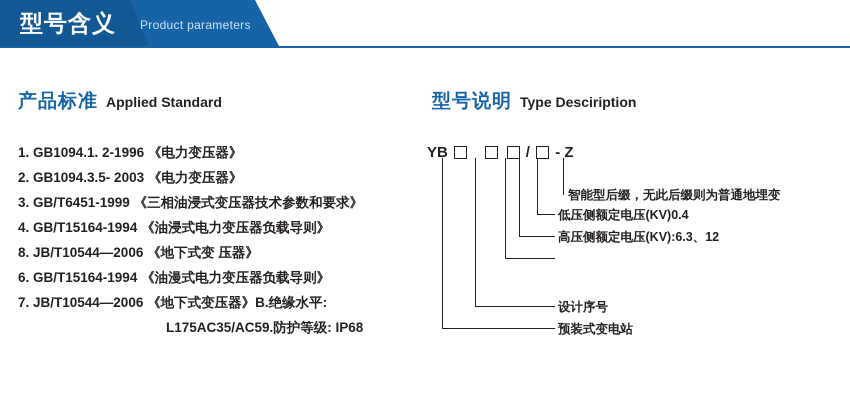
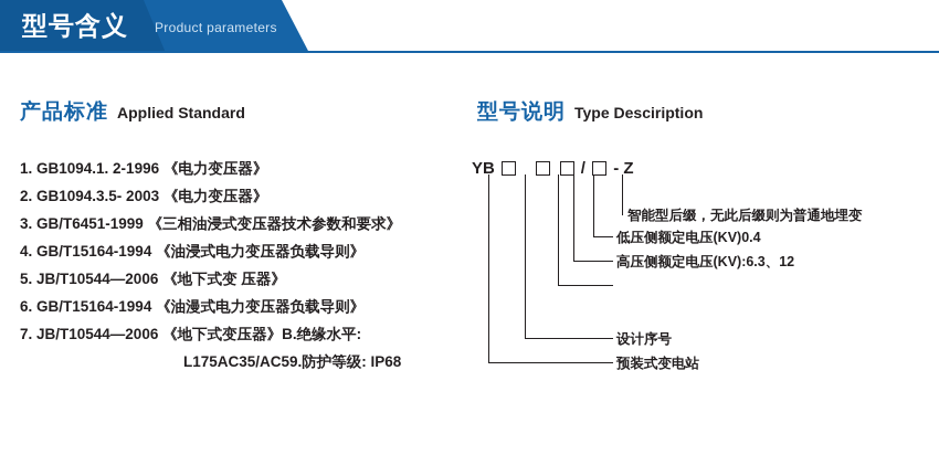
  型号含义
  Product parameters
  产品标准 Applied Standard
  1. GB1094.1. 2-1996 《电力变压器》
  2. GB1094.3.5- 2003 《电力变压器》
  3. GB/T6451-1999 《三相油浸式变压器技术参数和要求》
  4. GB/T15164-1994 《油浸式电力变压器负载导则》
- 8. JB/T10544—2006 《地下式变 压器》
+ 5. JB/T10544—2006 《地下式变 压器》
  6. GB/T15164-1994 《油漫式电力变压器负载导则》
  7. JB/T10544—2006 《地下式变压器》B.绝缘水平:
  L175AC35/AC59.防护等级: IP68
  型号说明 Type Desciription
  YB / - Z
  智能型后缀，无此后缀则为普通地埋变
  低压侧额定电压(KV)0.4
  高压侧额定电压(KV):6.3、12
  设计序号
  预装式变电站
